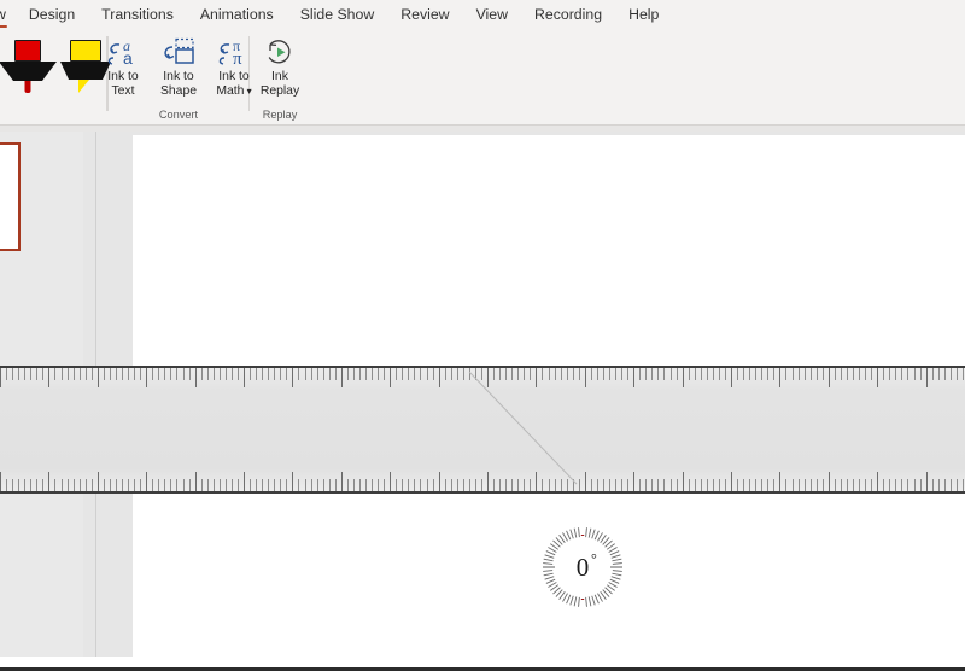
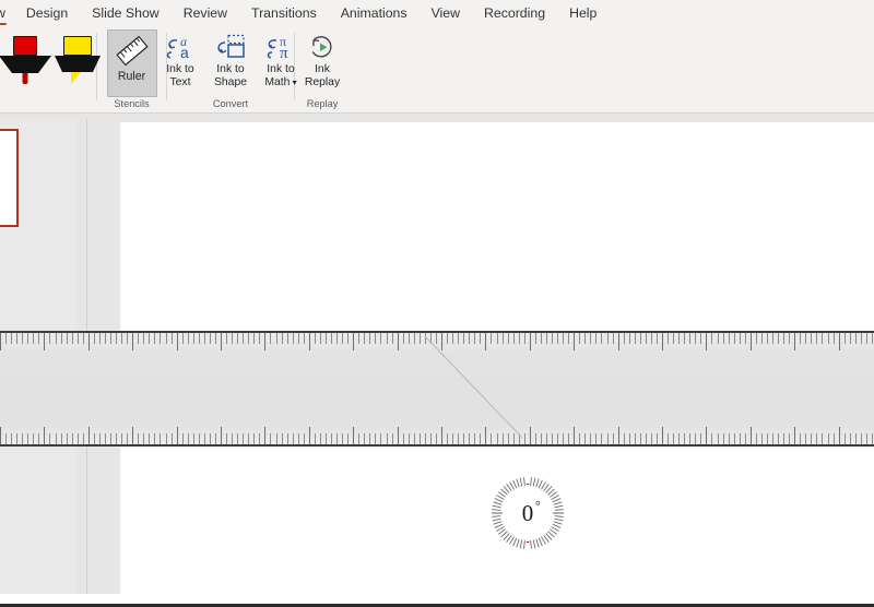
  w
  Design
- Transitions
+ Slide Show
- Animations
+ Review
- Slide Show
+ Transitions
- Review
+ Animations
  View
  Recording
  Help
+ Ruler
+ Stencils
  a
  a
  Ink to
  Text
  Ink to
  Shape
  π
  π
  Ink to
  Math ▾
  Convert
  Ink
  Replay
  Replay
  0
  °
